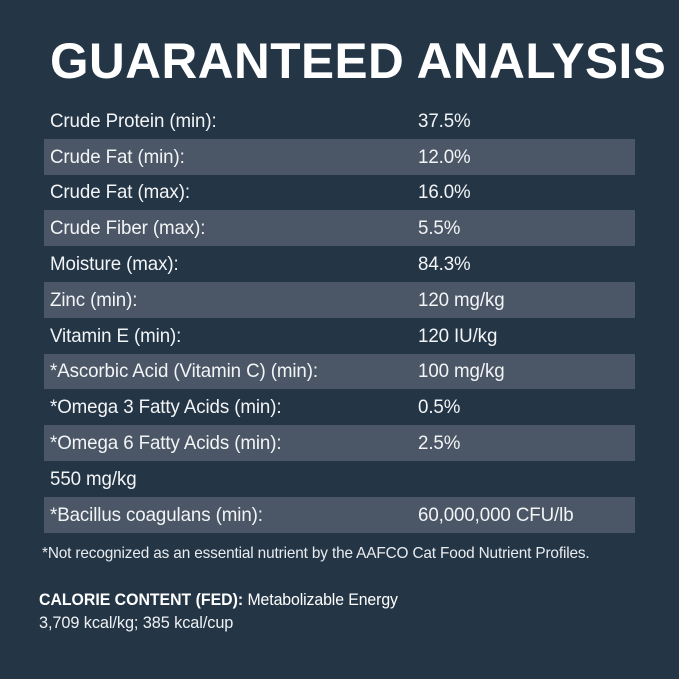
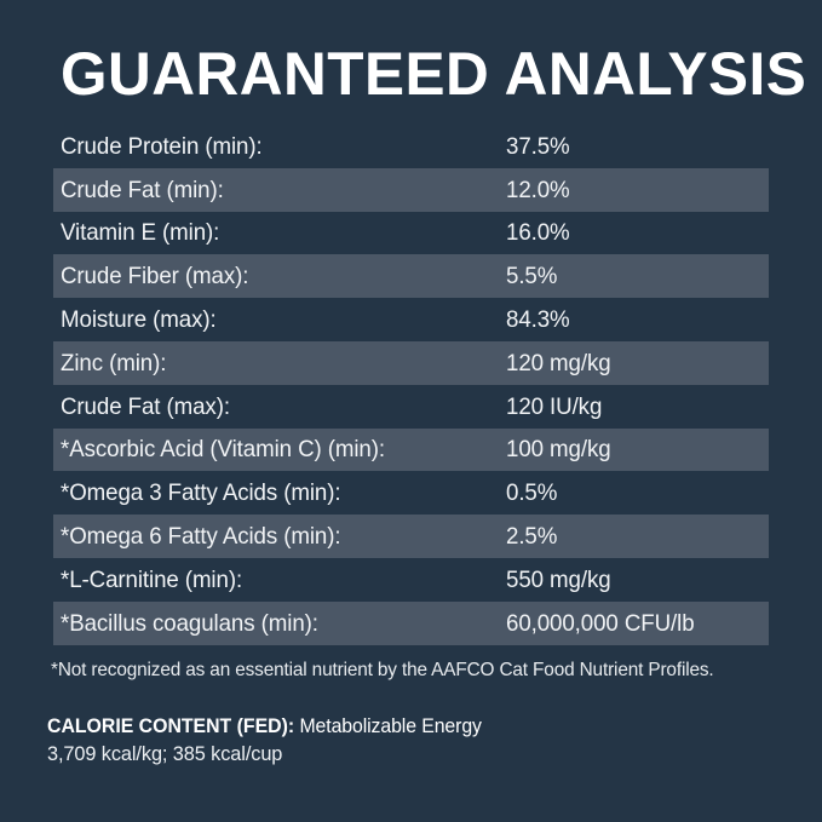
  GUARANTEED ANALYSIS
  Crude Protein (min):
  37.5%
  Crude Fat (min):
  12.0%
- Crude Fat (max):
+ Vitamin E (min):
  16.0%
  Crude Fiber (max):
  5.5%
  Moisture (max):
  84.3%
  Zinc (min):
  120 mg/kg
- Vitamin E (min):
+ Crude Fat (max):
  120 IU/kg
  *Ascorbic Acid (Vitamin C) (min):
  100 mg/kg
  *Omega 3 Fatty Acids (min):
  0.5%
  *Omega 6 Fatty Acids (min):
  2.5%
+ *L-Carnitine (min):
  550 mg/kg
  *Bacillus coagulans (min):
  60,000,000 CFU/lb
  *Not recognized as an essential nutrient by the AAFCO Cat Food Nutrient Profiles.
  CALORIE CONTENT (FED): Metabolizable Energy
  3,709 kcal/kg; 385 kcal/cup
